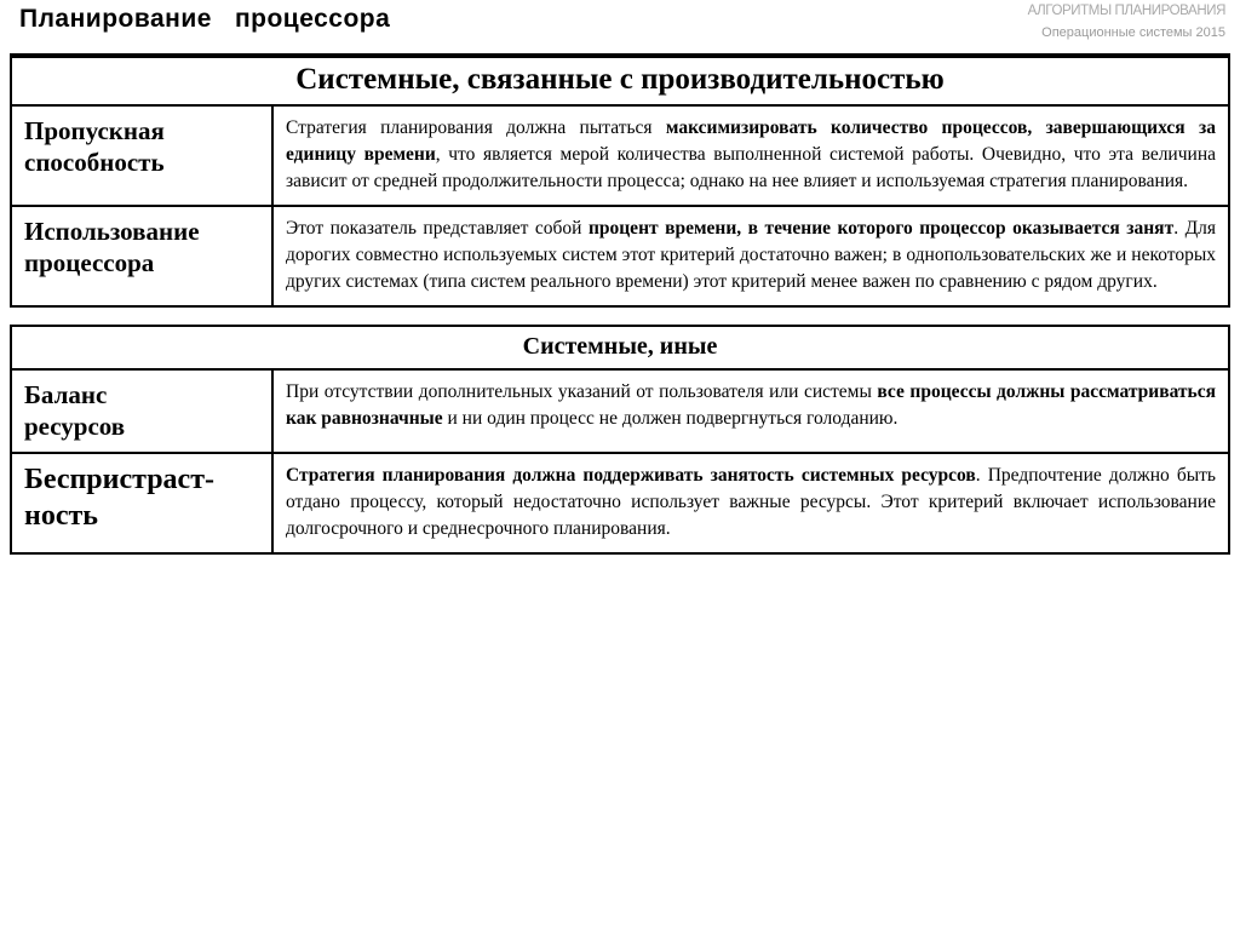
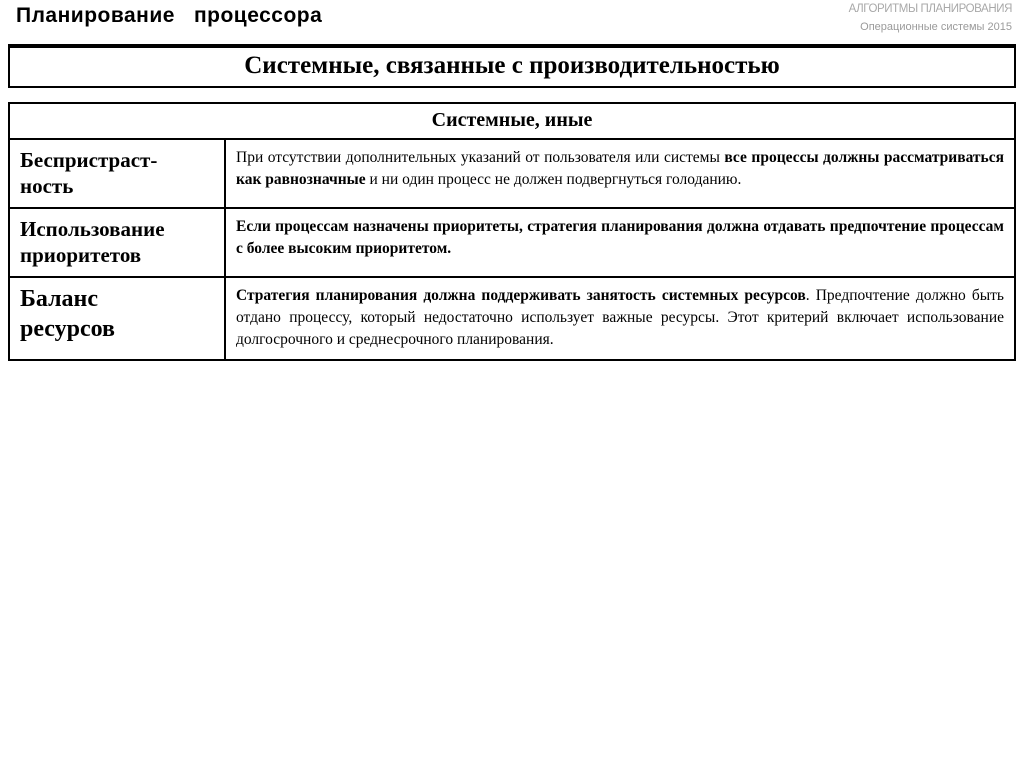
  Планирование процессора
  АЛГОРИТМЫ ПЛАНИРОВАНИЯ
  Операционные системы 2015
  Системные, связанные с производительностью
- Пропускная способность	Стратегия планирования должна пытаться максимизировать количество процессов, завершающихся за единицу времени, что является мерой количества выполненной системой работы. Очевидно, что эта величина зависит от средней продолжительности процесса; однако на нее влияет и используемая стратегия планирования.
- Использование процессора	Этот показатель представляет собой процент времени, в течение которого процессор оказывается занят. Для дорогих совместно используемых систем этот критерий достаточно важен; в однопользовательских же и некоторых других системах (типа систем реального времени) этот критерий менее важен по сравнению с рядом других.
  Системные, иные
- Баланс ресурсов	При отсутствии дополнительных указаний от пользователя или системы все процессы должны рассматриваться как равнозначные и ни один процесс не должен подвергнуться голоданию.
+ Беспристраст- ность	При отсутствии дополнительных указаний от пользователя или системы все процессы должны рассматриваться как равнозначные и ни один процесс не должен подвергнуться голоданию.
+ Использование приоритетов	Если процессам назначены приоритеты, стратегия планирования должна отдавать предпочтение процессам с более высоким приоритетом.
- Беспристраст- ность	Стратегия планирования должна поддерживать занятость системных ресурсов. Предпочтение должно быть отдано процессу, который недостаточно использует важные ресурсы. Этот критерий включает использование долгосрочного и среднесрочного планирования.
+ Баланс ресурсов	Стратегия планирования должна поддерживать занятость системных ресурсов. Предпочтение должно быть отдано процессу, который недостаточно использует важные ресурсы. Этот критерий включает использование долгосрочного и среднесрочного планирования.
